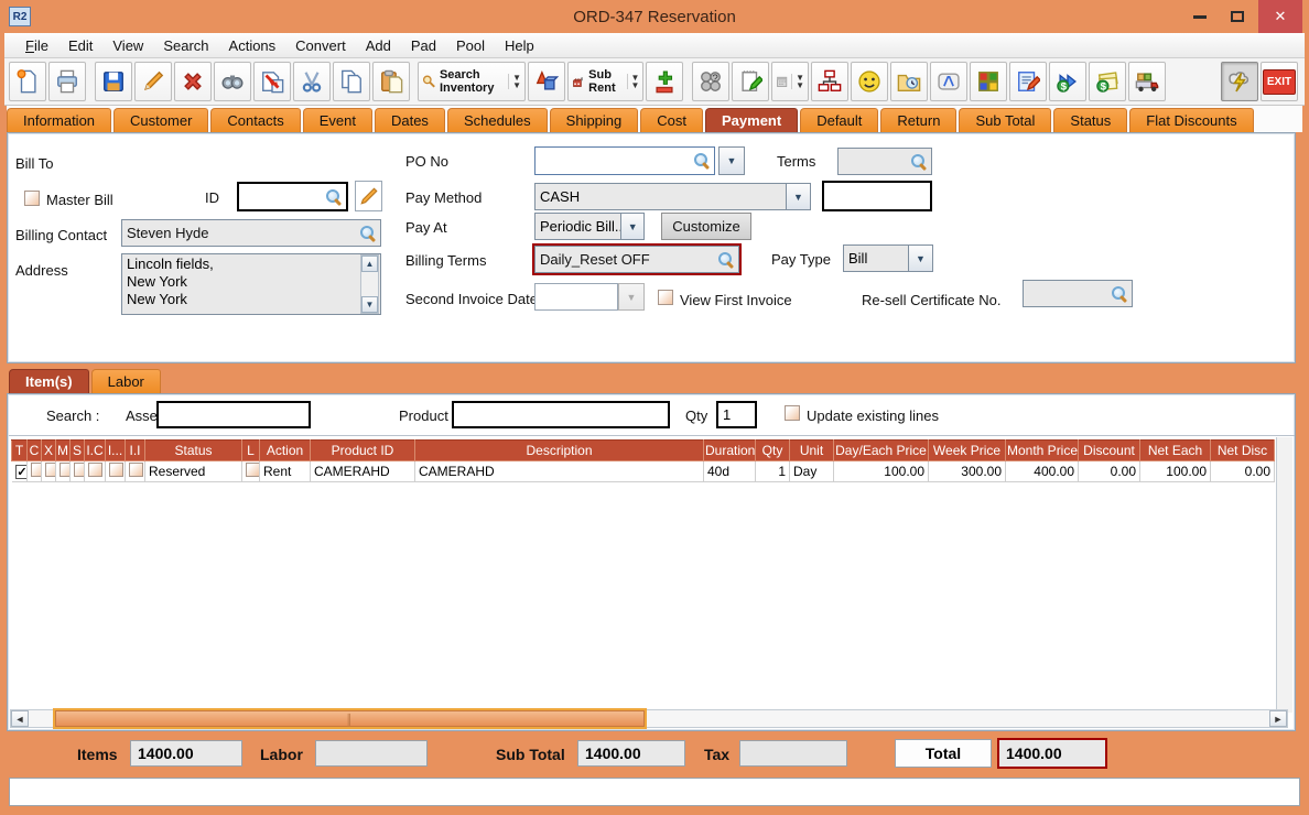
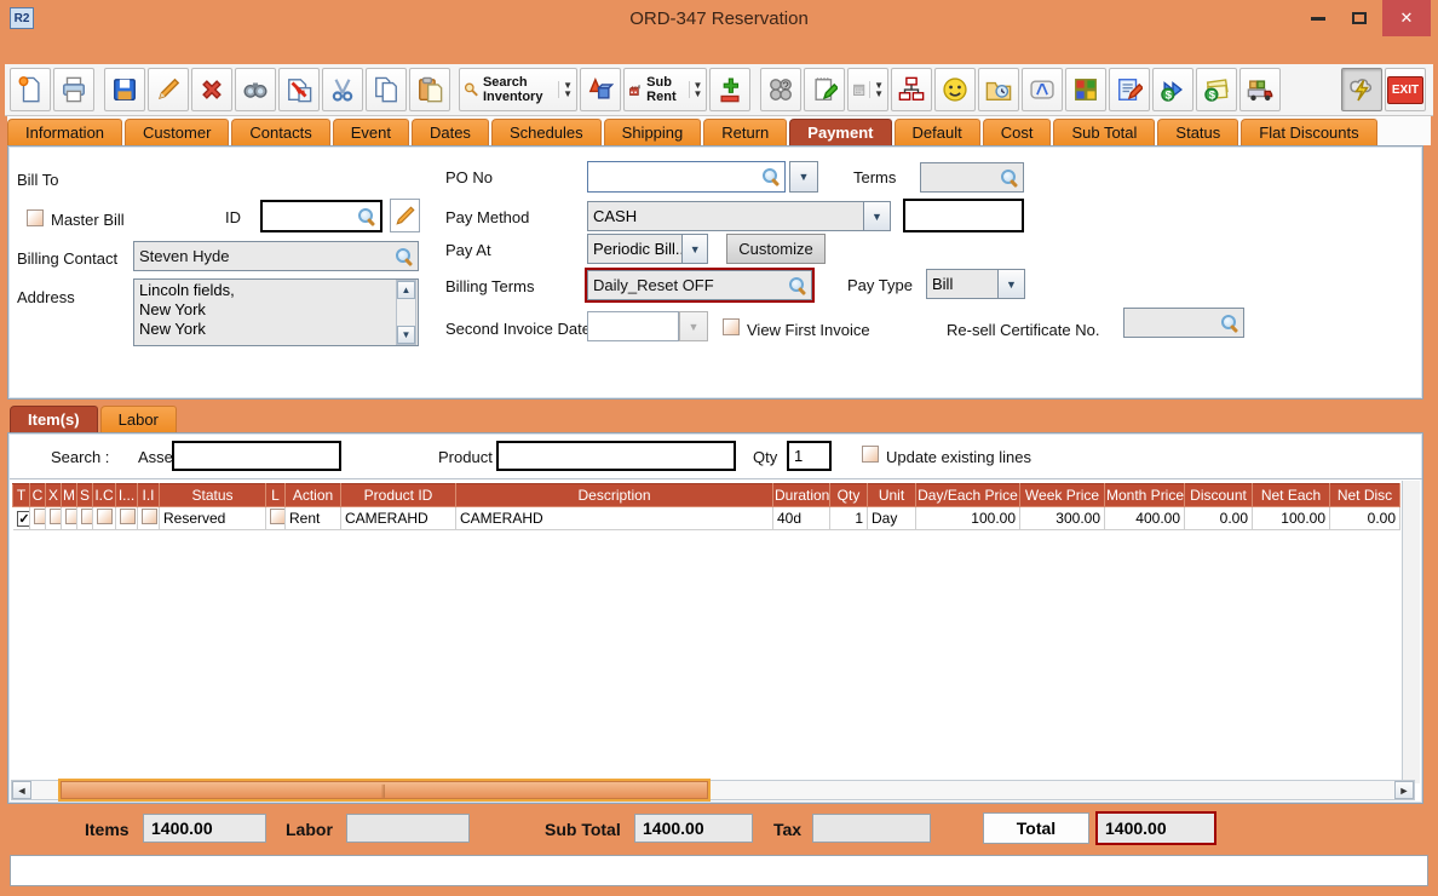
  R2
  ORD-347 Reservation
  ✕
- File
- Edit
- View
- Search
- Actions
- Convert
- Add
- Pad
- Pool
- Help
  Search Inventory
  ▼
  ▼
  Sub Rent
  ▼
  ▼
  ?
  ▼
  ▼
  $
  $
  EXIT
  Information
  Customer
  Contacts
  Event
  Dates
  Schedules
  Shipping
- Cost
+ Return
  Payment
  Default
- Return
+ Cost
  Sub Total
  Status
  Flat Discounts
  Bill To
  Master Bill
  ID
  Billing Contact
  Steven Hyde
  Address
  Lincoln fields,
  New York
  New York
  ▲
  ▼
  PO No
  ▼
  Pay Method
  CASH
  ▼
  Pay At
  Periodic Bill.
  ▼
  Customize
  Billing Terms
  Daily_Reset OFF
  Pay Type
  Bill
  ▼
  Second Invoice Dat
  ▼
  View First Invoice
  Terms
  Re-sell Certificate No.
  Item(s)
  Labor
  ◄
  ║
  ►
  Search :
  Asse
  Product
  Qty
  1
  Update existing lines
  T	C	X	M	S	I.C	I...	I.I	Status	L	Action	Product ID	Description	Duration	Qty	Unit	Day/Each Price	Week Price	Month Price	Discount	Net Each	Net Disc
  ✓								Reserved		Rent	CAMERAHD	CAMERAHD	40d	1	Day	100.00	300.00	400.00	0.00	100.00	0.00
  Items
  1400.00
  Labor
  Sub Total
  1400.00
  Tax
  Total
  1400.00
